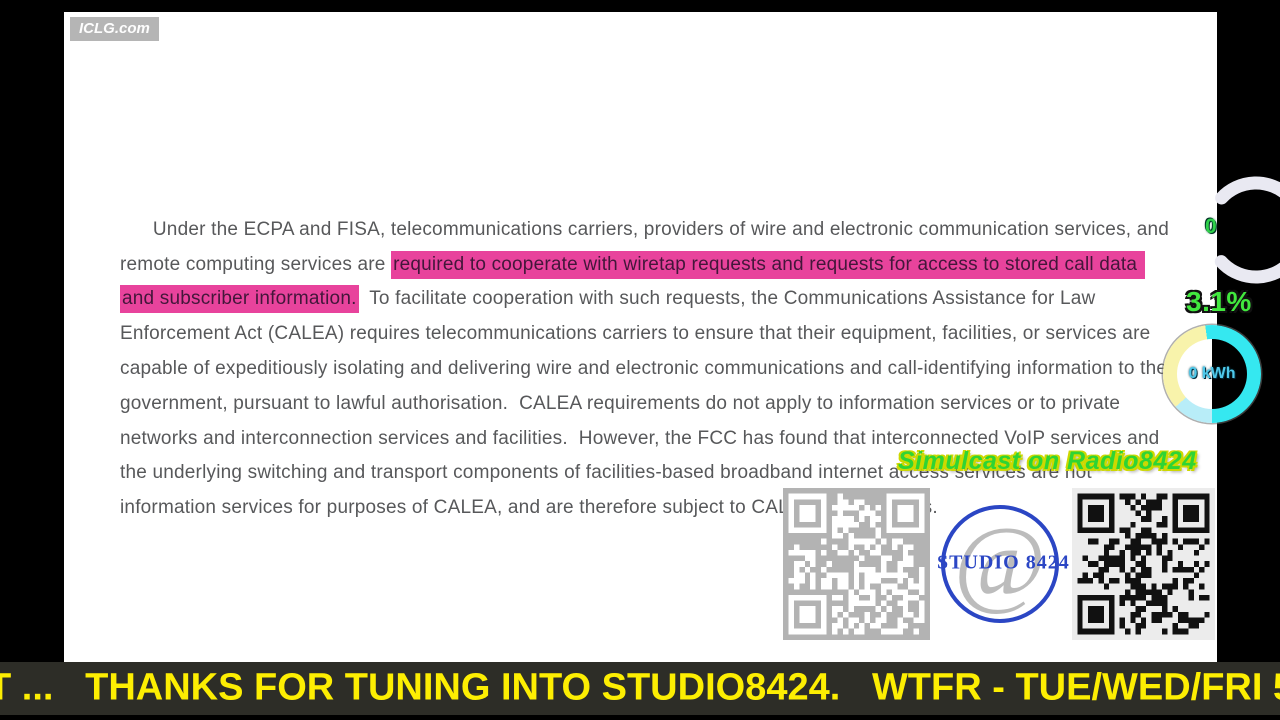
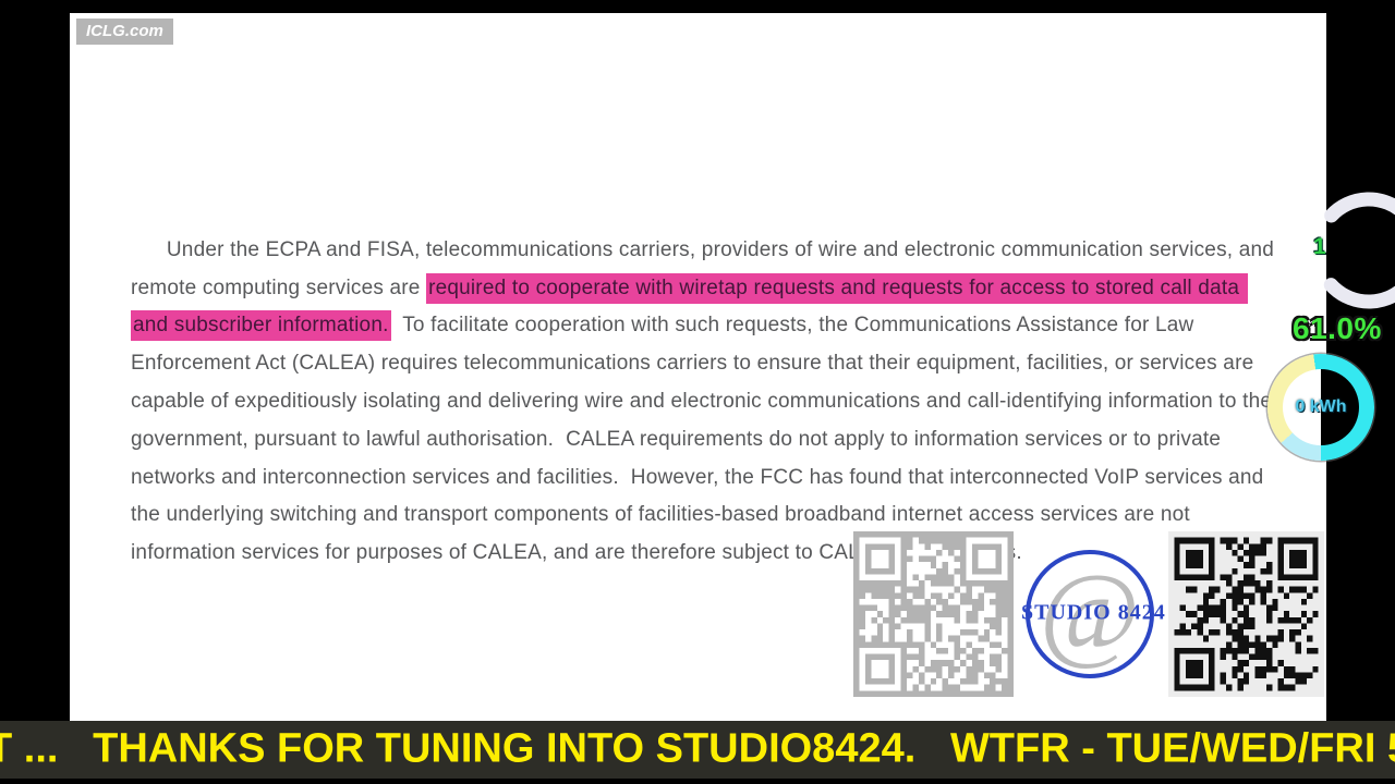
  ICLG.com
  Under the ECPA and FISA, telecommunications carriers, providers of wire and electronic communication services, and remote computing services are required to cooperate with wiretap requests and requests for access to stored call data and subscriber information. To facilitate cooperation with such requests, the Communications Assistance for Law Enforcement Act (CALEA) requires telecommunications carriers to ensure that their equipment, facilities, or services are capable of expeditiously isolating and delivering wire and electronic communications and call-identifying information to the government, pursuant to lawful authorisation. CALEA requirements do not apply to information services or to private networks and interconnection services and facilities. However, the FCC has found that interconnected VoIP services and the underlying switching and transport components of facilities-based broadband internet access services are not information services for purposes of CALEA, and are therefore subject to CA.
- Simulcast on Radio8424
- 0
+ 1
- 3.1%
+ 61.0%
  0 kWh
  @
  STUDIO 8424
  ... THANKS FOR TUNING INTO STUDIO8424. WTFR - TUE/WED/FRI
